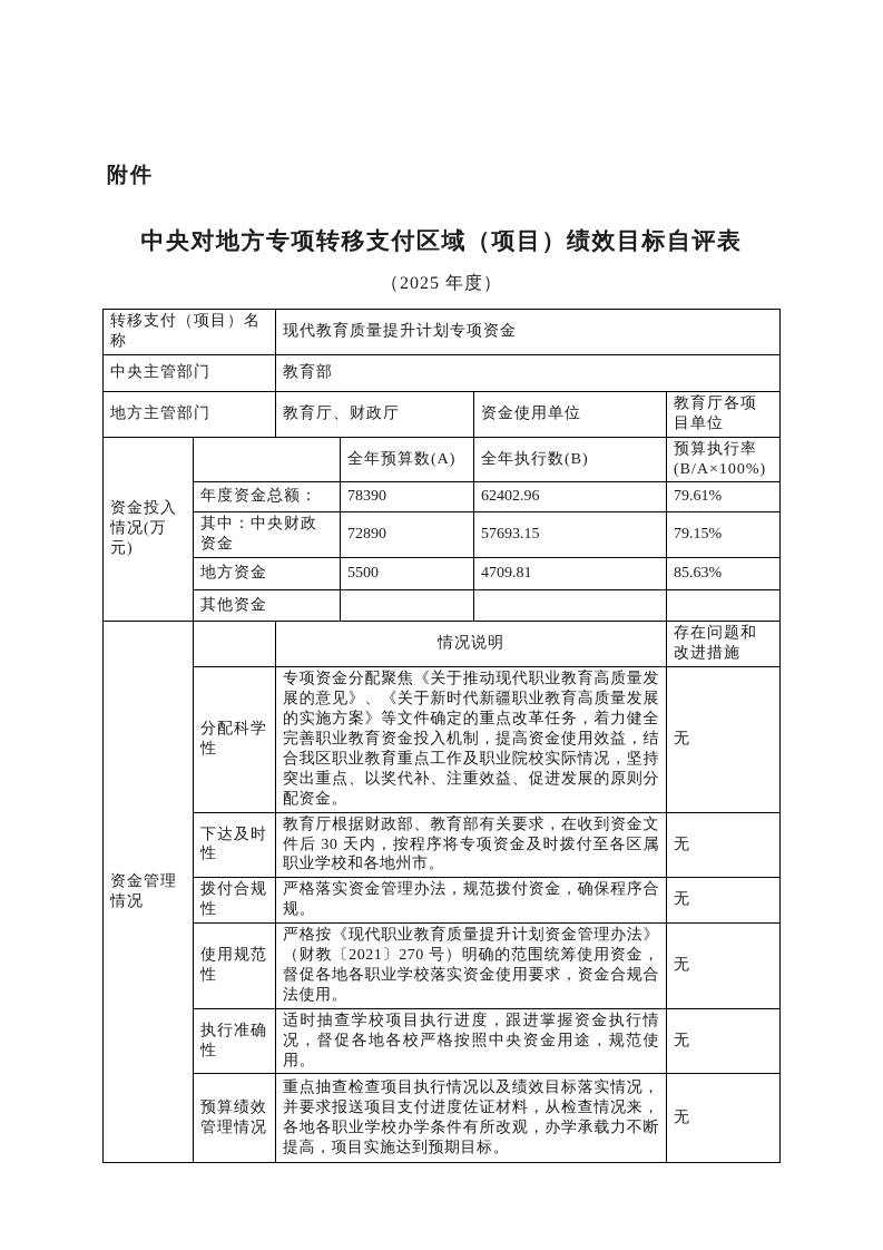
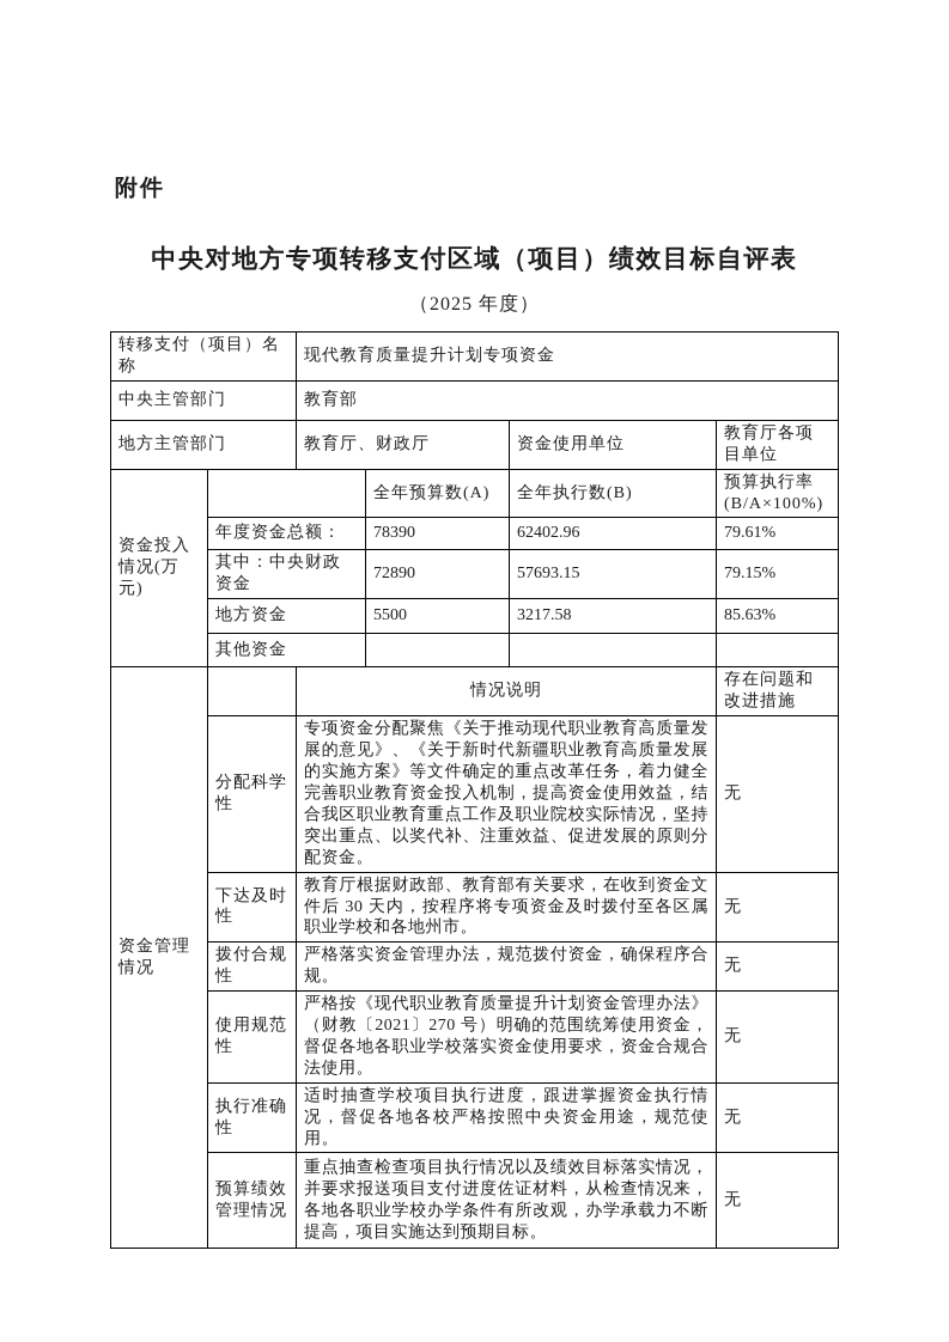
  附件
  中央对地方专项转移支付区域（项目）绩效目标自评表
  （2025 年度）
  转移支付（项目）名称	现代教育质量提升计划专项资金
  中央主管部门	教育部
  地方主管部门	教育厅、财政厅	资金使用单位	教育厅各项目单位
  资金投入情况(万元)		全年预算数(A)	全年执行数(B)	预算执行率(B/A×100%)
  年度资金总额：	78390	62402.96	79.61%
  其中：中央财政资金	72890	57693.15	79.15%
- 地方资金	5500	4709.81	85.63%
+ 地方资金	5500	3217.58	85.63%
  其他资金
  资金管理情况		情况说明	存在问题和改进措施
  分配科学性	专项资金分配聚焦《关于推动现代职业教育高质量发展的意见》、《关于新时代新疆职业教育高质量发展的实施方案》等文件确定的重点改革任务，着力健全完善职业教育资金投入机制，提高资金使用效益，结合我区职业教育重点工作及职业院校实际情况，坚持突出重点、以奖代补、注重效益、促进发展的原则分配资金。	无
  下达及时性	教育厅根据财政部、教育部有关要求，在收到资金文件后 30 天内，按程序将专项资金及时拨付至各区属职业学校和各地州市。	无
  拨付合规性	严格落实资金管理办法，规范拨付资金，确保程序合规。	无
  使用规范性	严格按《现代职业教育质量提升计划资金管理办法》（财教〔2021〕270 号）明确的范围统筹使用资金，督促各地各职业学校落实资金使用要求，资金合规合法使用。	无
  执行准确性	适时抽查学校项目执行进度，跟进掌握资金执行情况，督促各地各校严格按照中央资金用途，规范使用。	无
  预算绩效管理情况	重点抽查检查项目执行情况以及绩效目标落实情况，并要求报送项目支付进度佐证材料，从检查情况来，各地各职业学校办学条件有所改观，办学承载力不断提高，项目实施达到预期目标。	无
